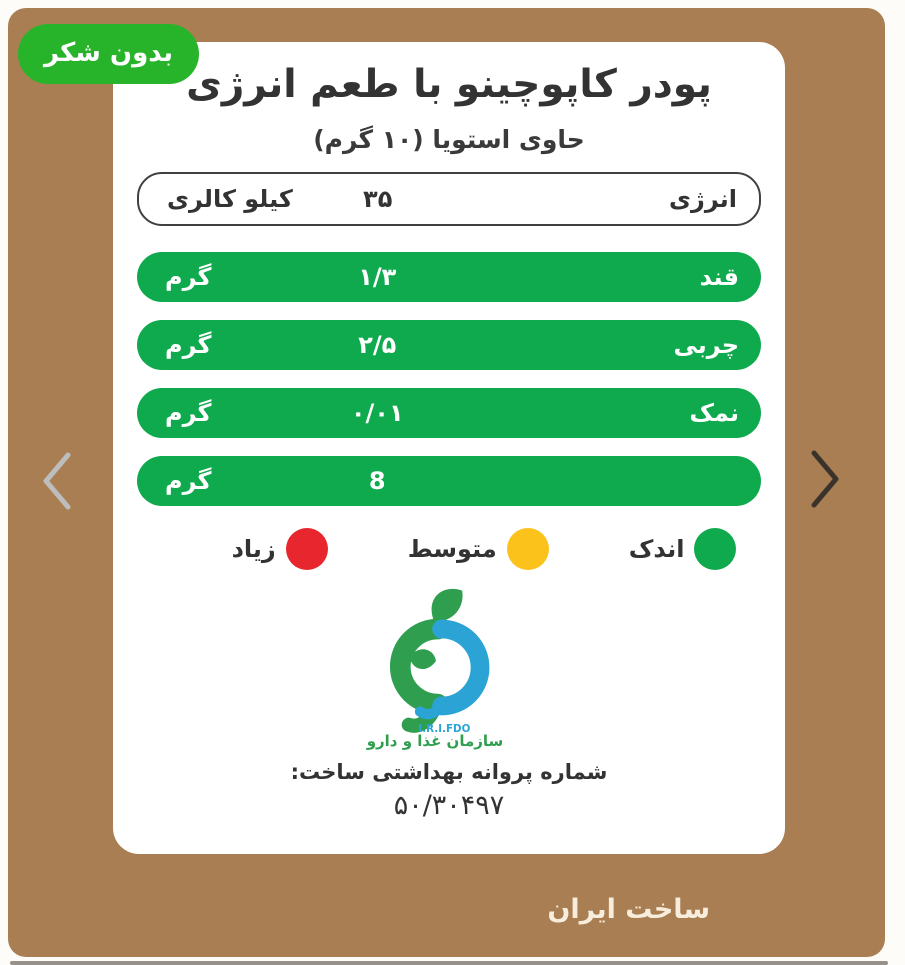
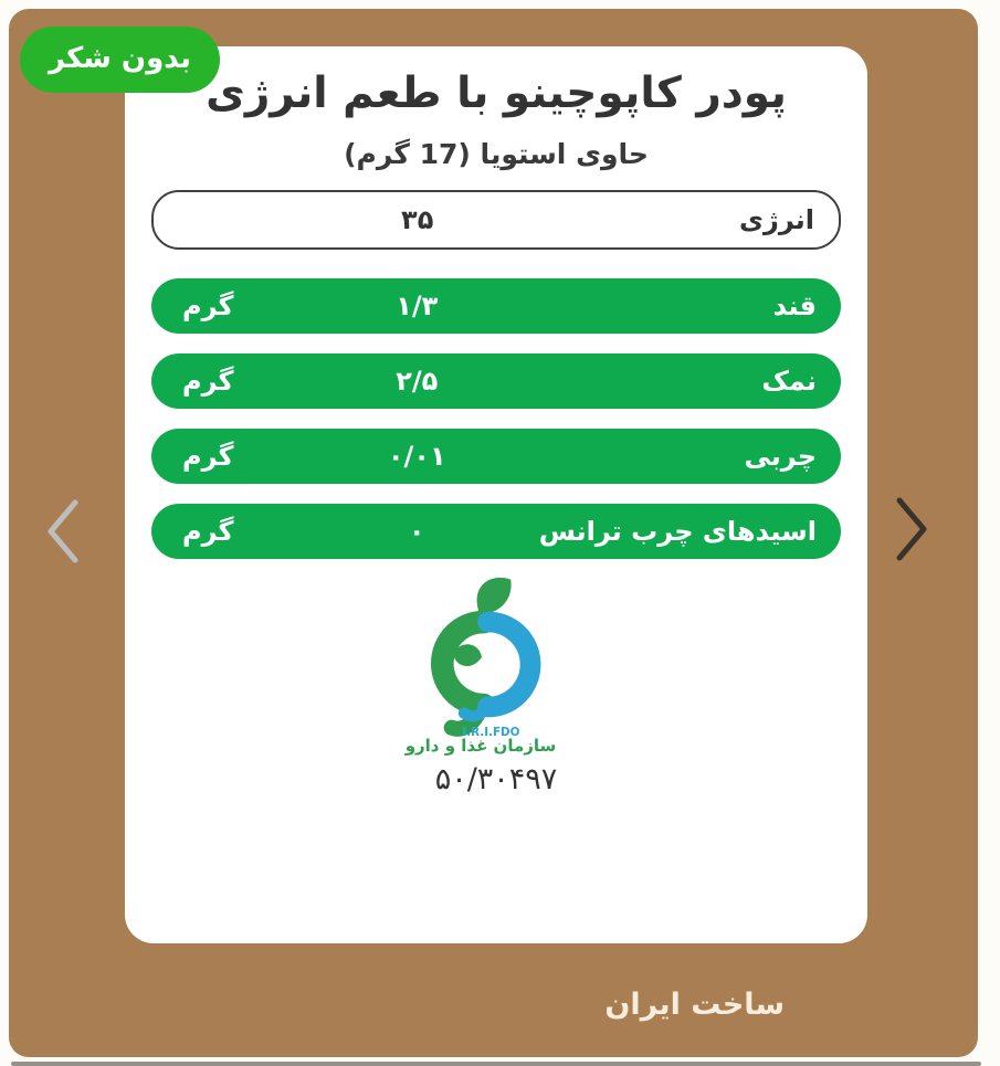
  بدون شکر
  پودر کاپوچینو با طعم انرژی
- حاوی استویا (۱۰ گرم)
+ حاوی استویا (17 گرم)
  انرژی
  ۳۵
- کیلو کالری
  قند
  ۱/۳
  گرم
- چربی
+ نمک
  ۲/۵
  گرم
- نمک
+ چربی
  ۰/۰۱
  گرم
+ اسیدهای چرب ترانس
- 8
+ ۰
  گرم
- اندک
- متوسط
- زیاد
  I.R.I.FDO
  سازمان غذا و دارو
- شماره پروانه بهداشتی ساخت:
  ۵۰/۳۰۴۹۷
  ساخت ایران
